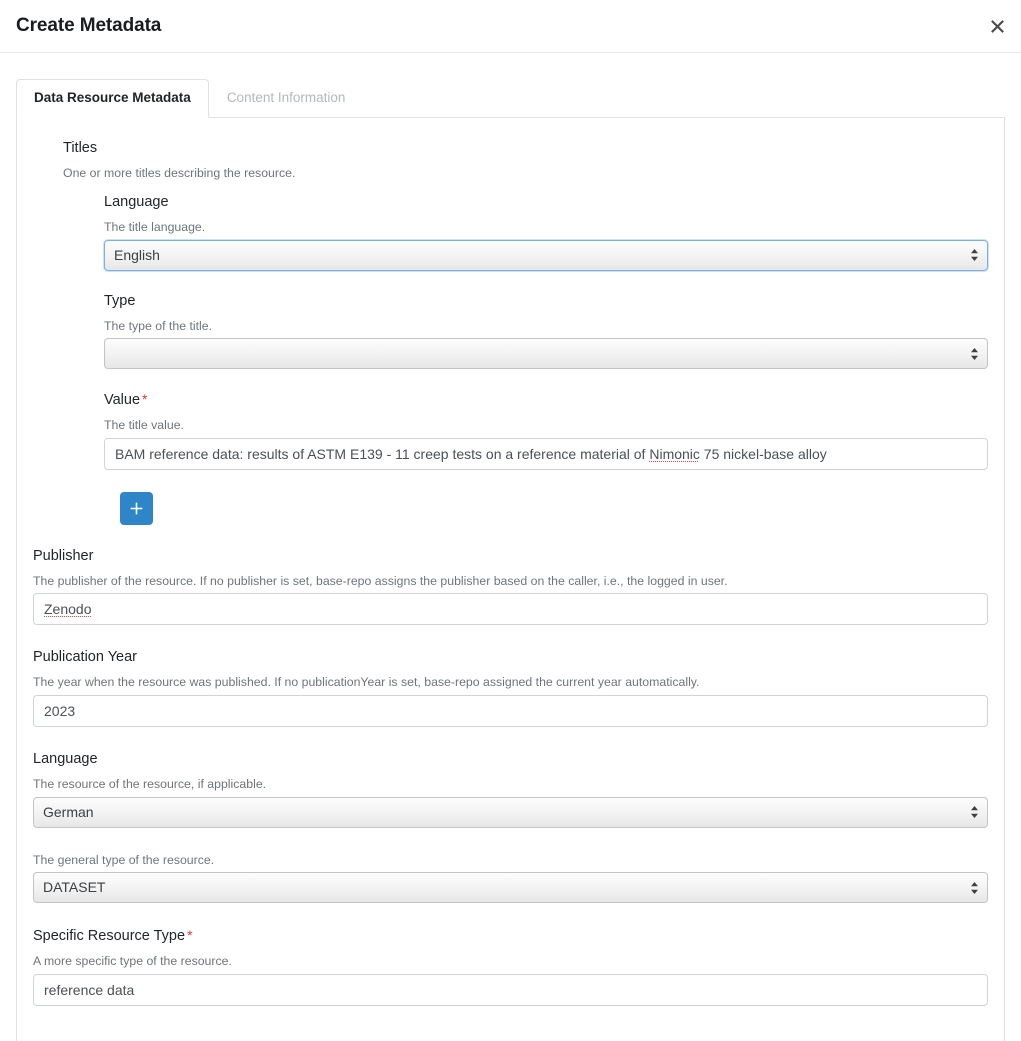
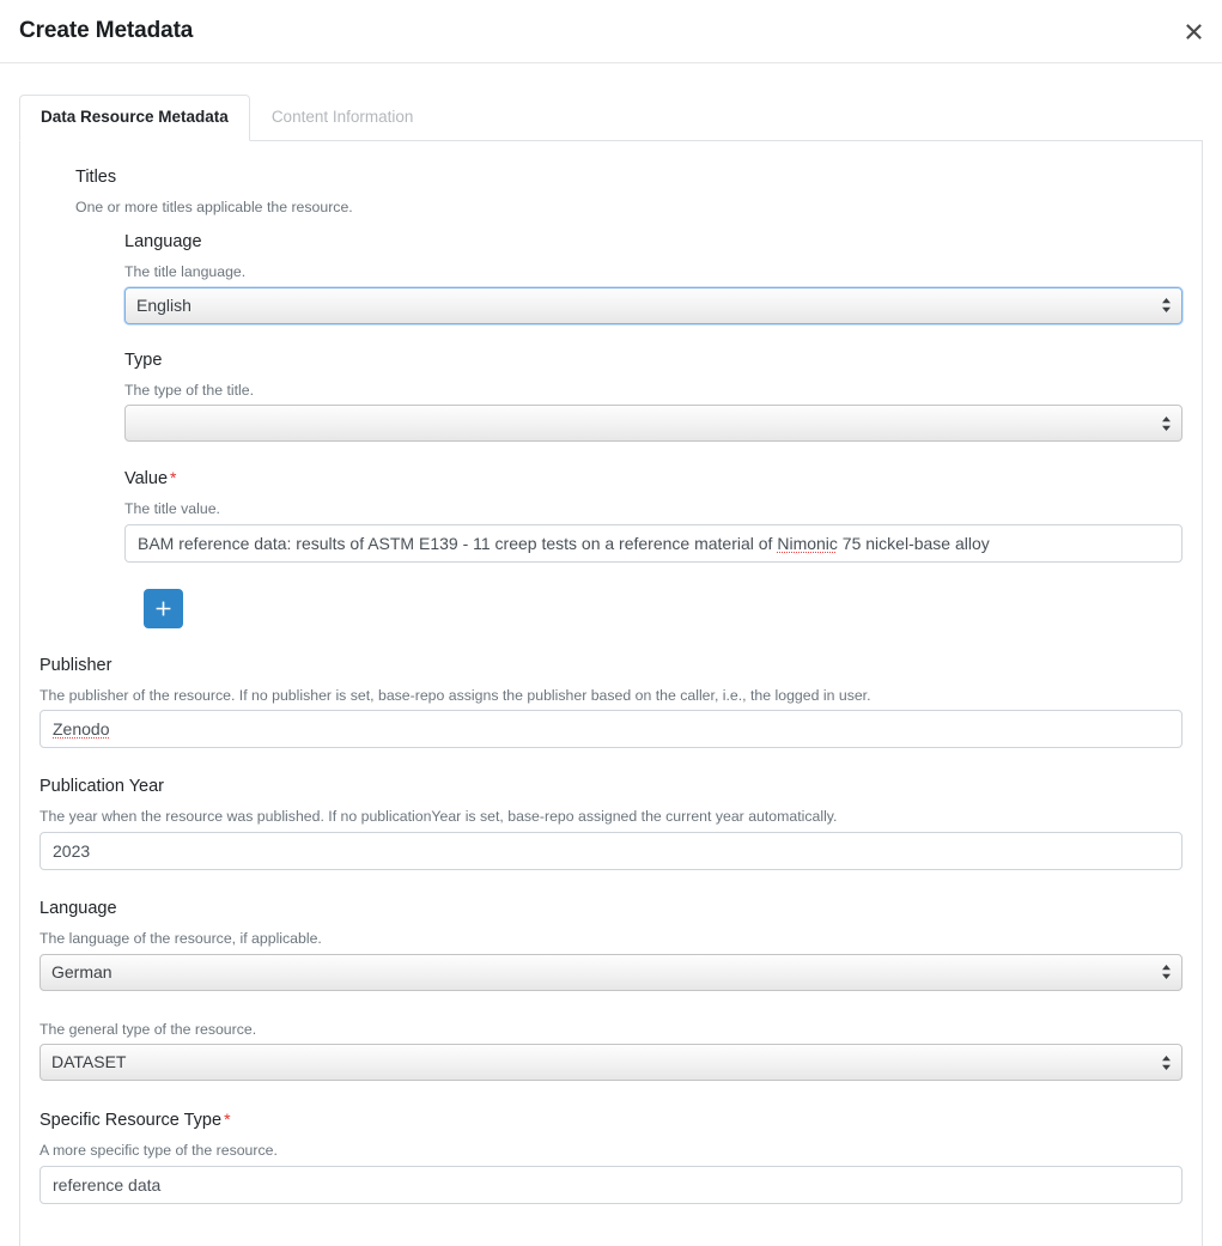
  Create Metadata
  Data Resource Metadata
  Content Information
  Titles
- One or more titles describing the resource.
+ One or more titles applicable the resource.
  Language
  The title language.
  English
  Type
  The type of the title.
  Value *
  The title value.
  BAM reference data: results of ASTM E139 - 11 creep tests on a reference material of Nimonic 75 nickel-base alloy
  Publisher
  The publisher of the resource. If no publisher is set, base-repo assigns the publisher based on the caller, i.e., the logged in user.
  Zenodo
  Publication Year
  The year when the resource was published. If no publicationYear is set, base-repo assigned the current year automatically.
  2023
  Language
- The resource of the resource, if applicable.
+ The language of the resource, if applicable.
  German
  The general type of the resource.
  DATASET
  Specific Resource Type *
  A more specific type of the resource.
  reference data
